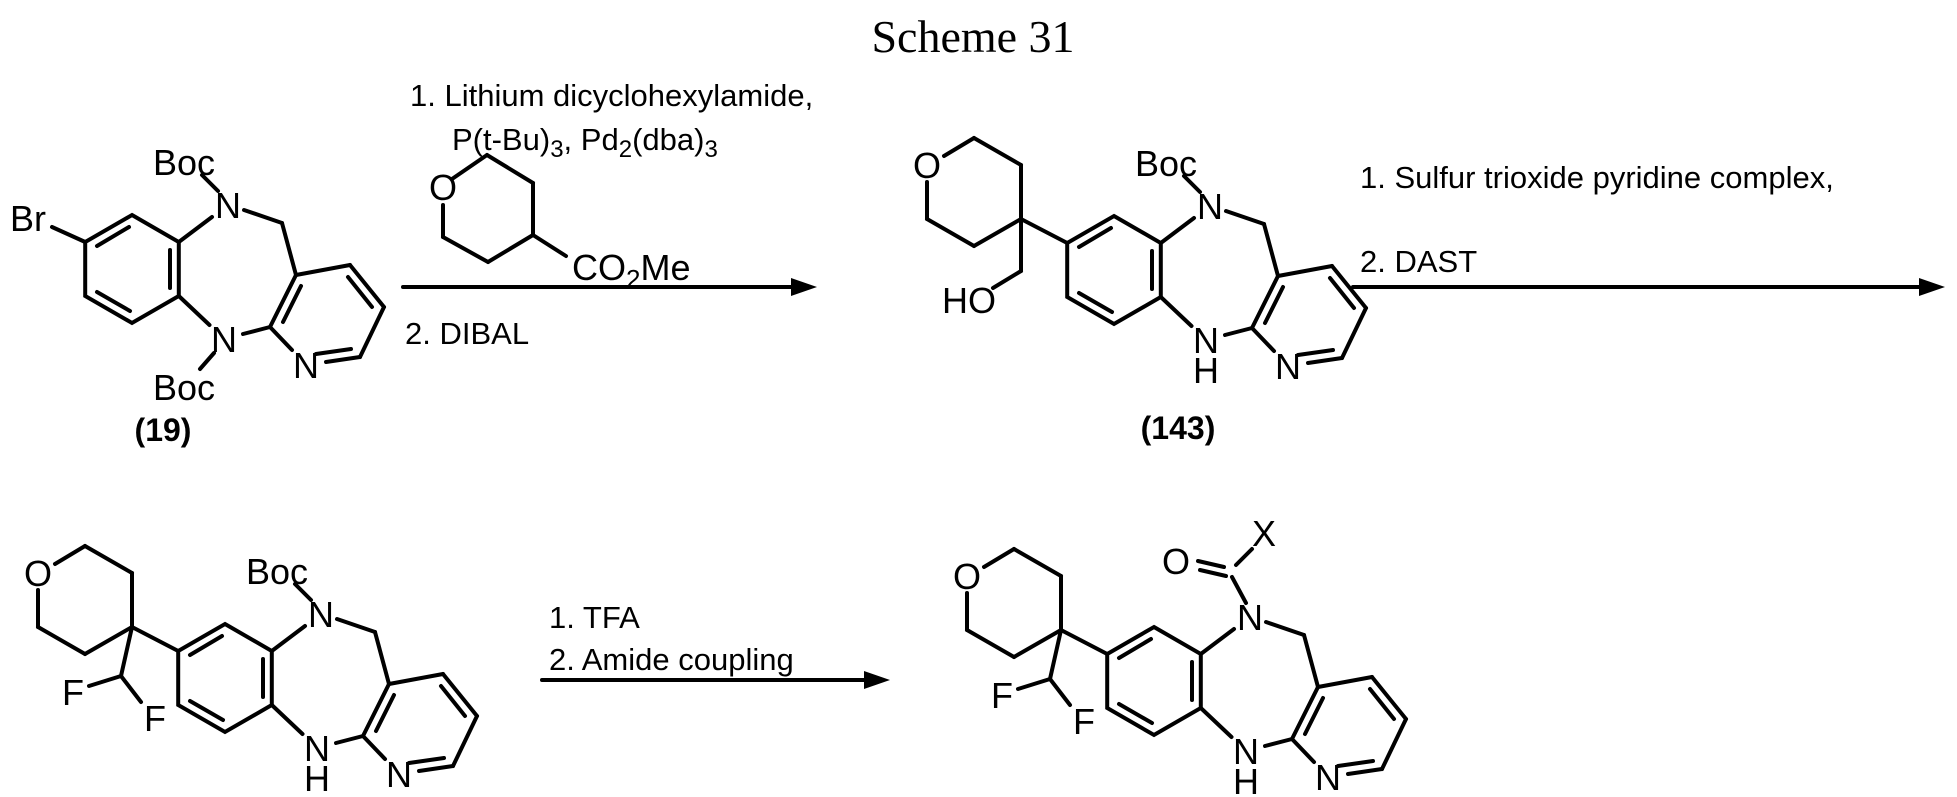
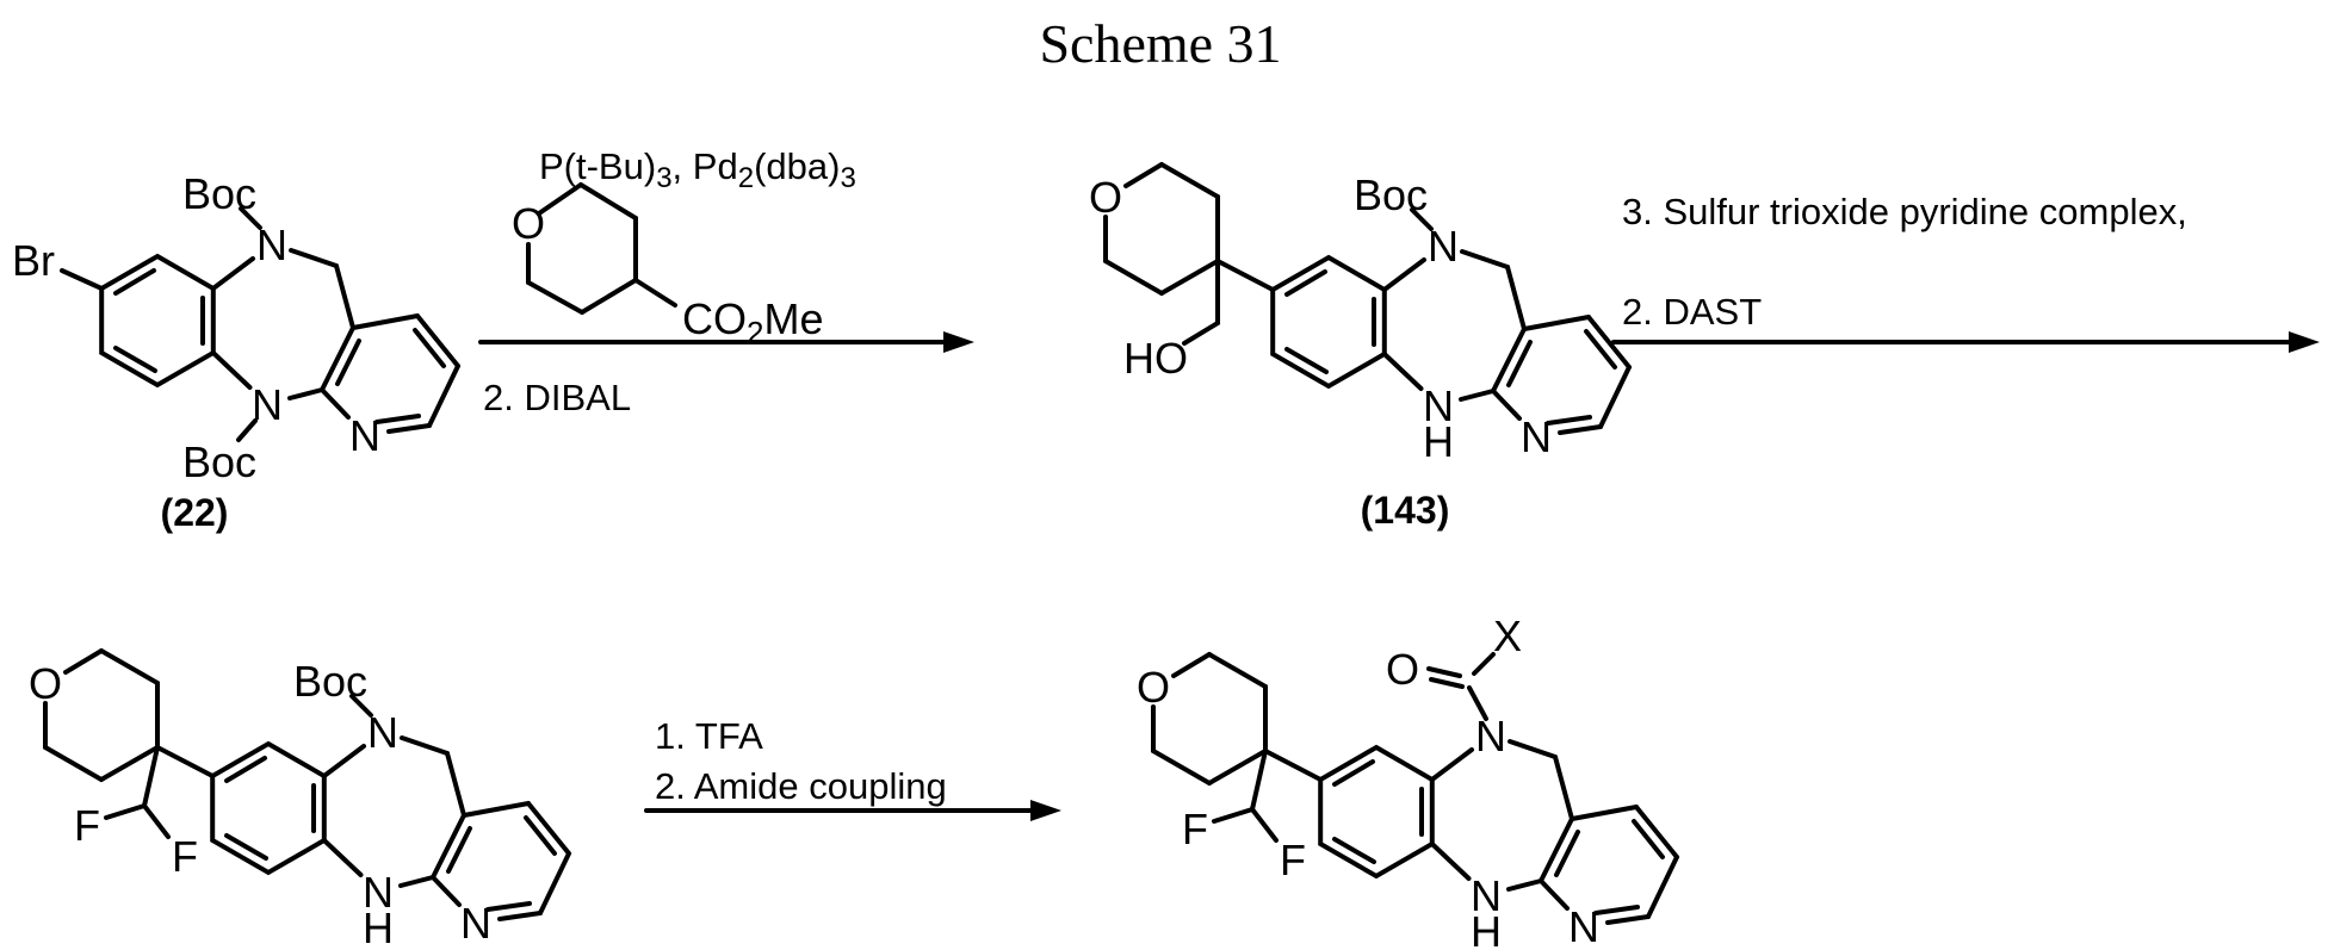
  Scheme 31
  Br
  Boc
- (19)
+ (22)
  HO
  (143)
  O
  X
  O
  CO2Me
- 1. Lithium dicyclohexylamide,
  P(t-Bu)3, Pd2(dba)3
  2. DIBAL
- 1. Sulfur trioxide pyridine complex,
+ 3. Sulfur trioxide pyridine complex,
  2. DAST
  1. TFA
  2. Amide coupling
